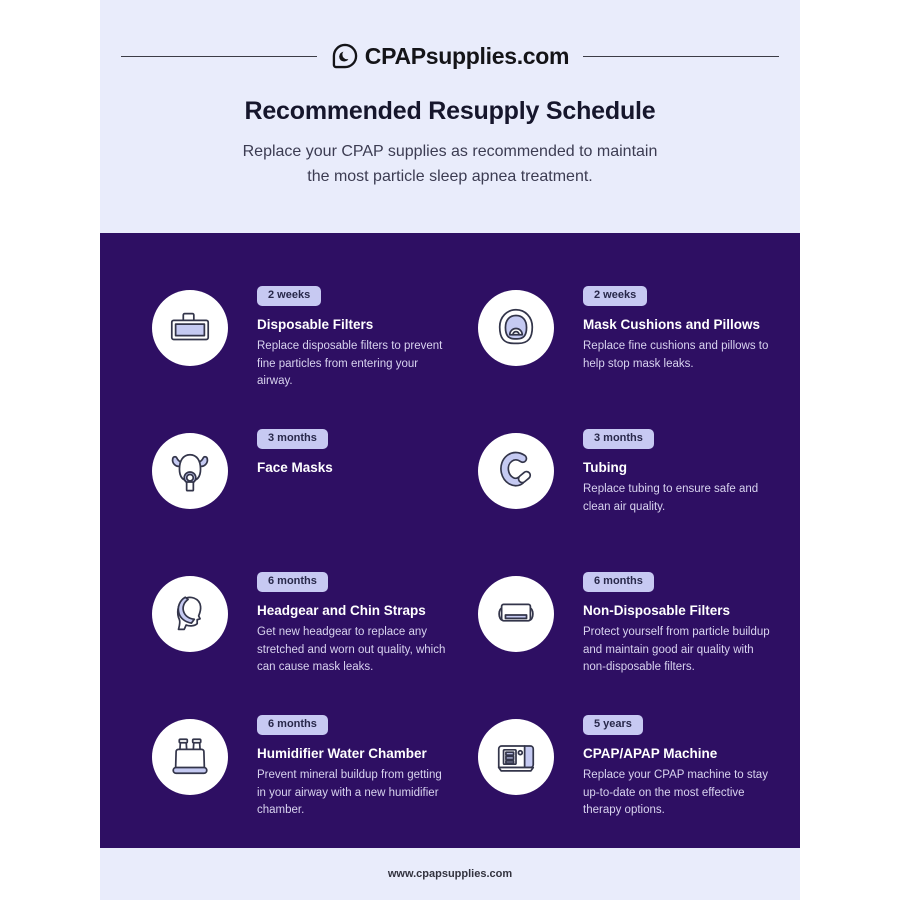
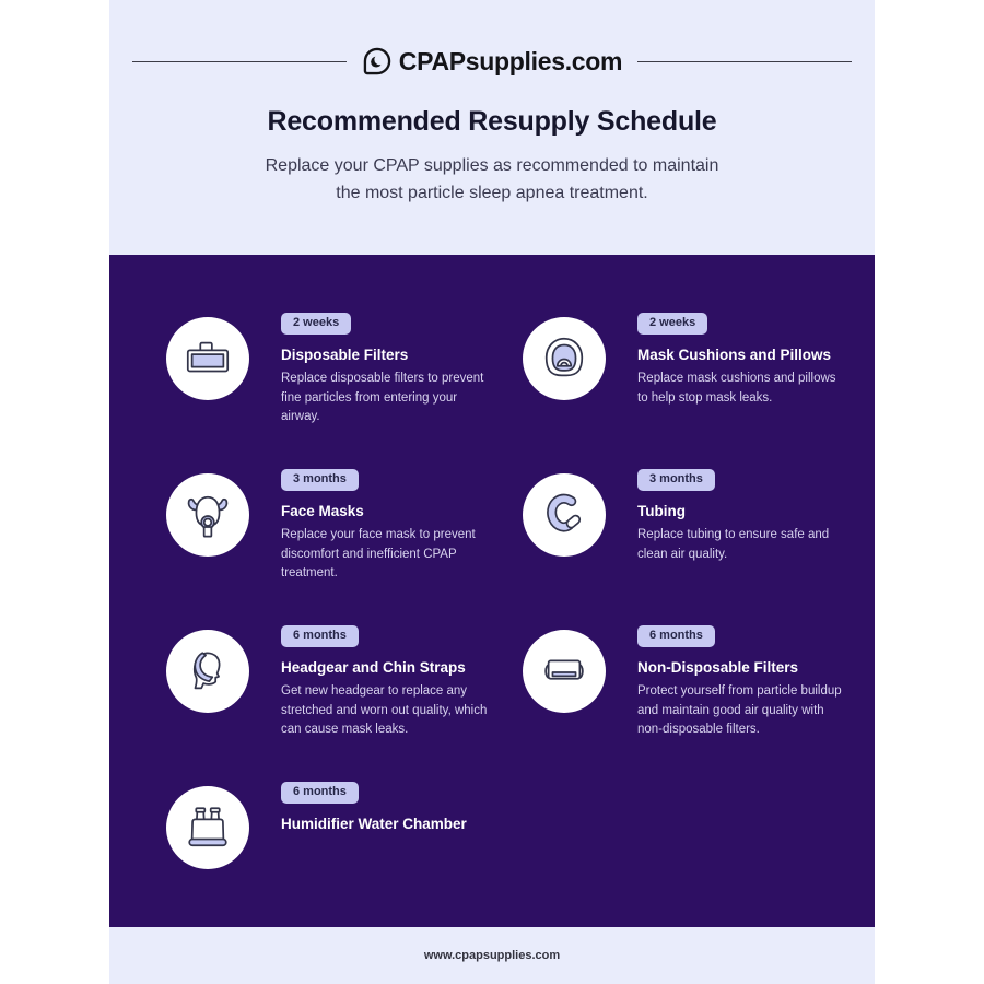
  CPAPsupplies.com
  Recommended Resupply Schedule
  Replace your CPAP supplies as recommended to maintain the most particle sleep apnea treatment.
  2 weeks
  Disposable Filters
  Replace disposable filters to prevent fine particles from entering your airway.
  2 weeks
  Mask Cushions and Pillows
- Replace fine cushions and pillows to help stop mask leaks.
+ Replace mask cushions and pillows to help stop mask leaks.
  3 months
  Face Masks
+ Replace your face mask to prevent discomfort and inefficient CPAP treatment.
  3 months
  Tubing
  Replace tubing to ensure safe and clean air quality.
  6 months
  Headgear and Chin Straps
  Get new headgear to replace any stretched and worn out quality, which can cause mask leaks.
  6 months
  Non-Disposable Filters
  Protect yourself from particle buildup and maintain good air quality with non-disposable filters.
  6 months
  Humidifier Water Chamber
- Prevent mineral buildup from getting in your airway with a new humidifier chamber.
- 5 years
- CPAP/APAP Machine
- Replace your CPAP machine to stay up-to-date on the most effective therapy options.
  www.cpapsupplies.com
